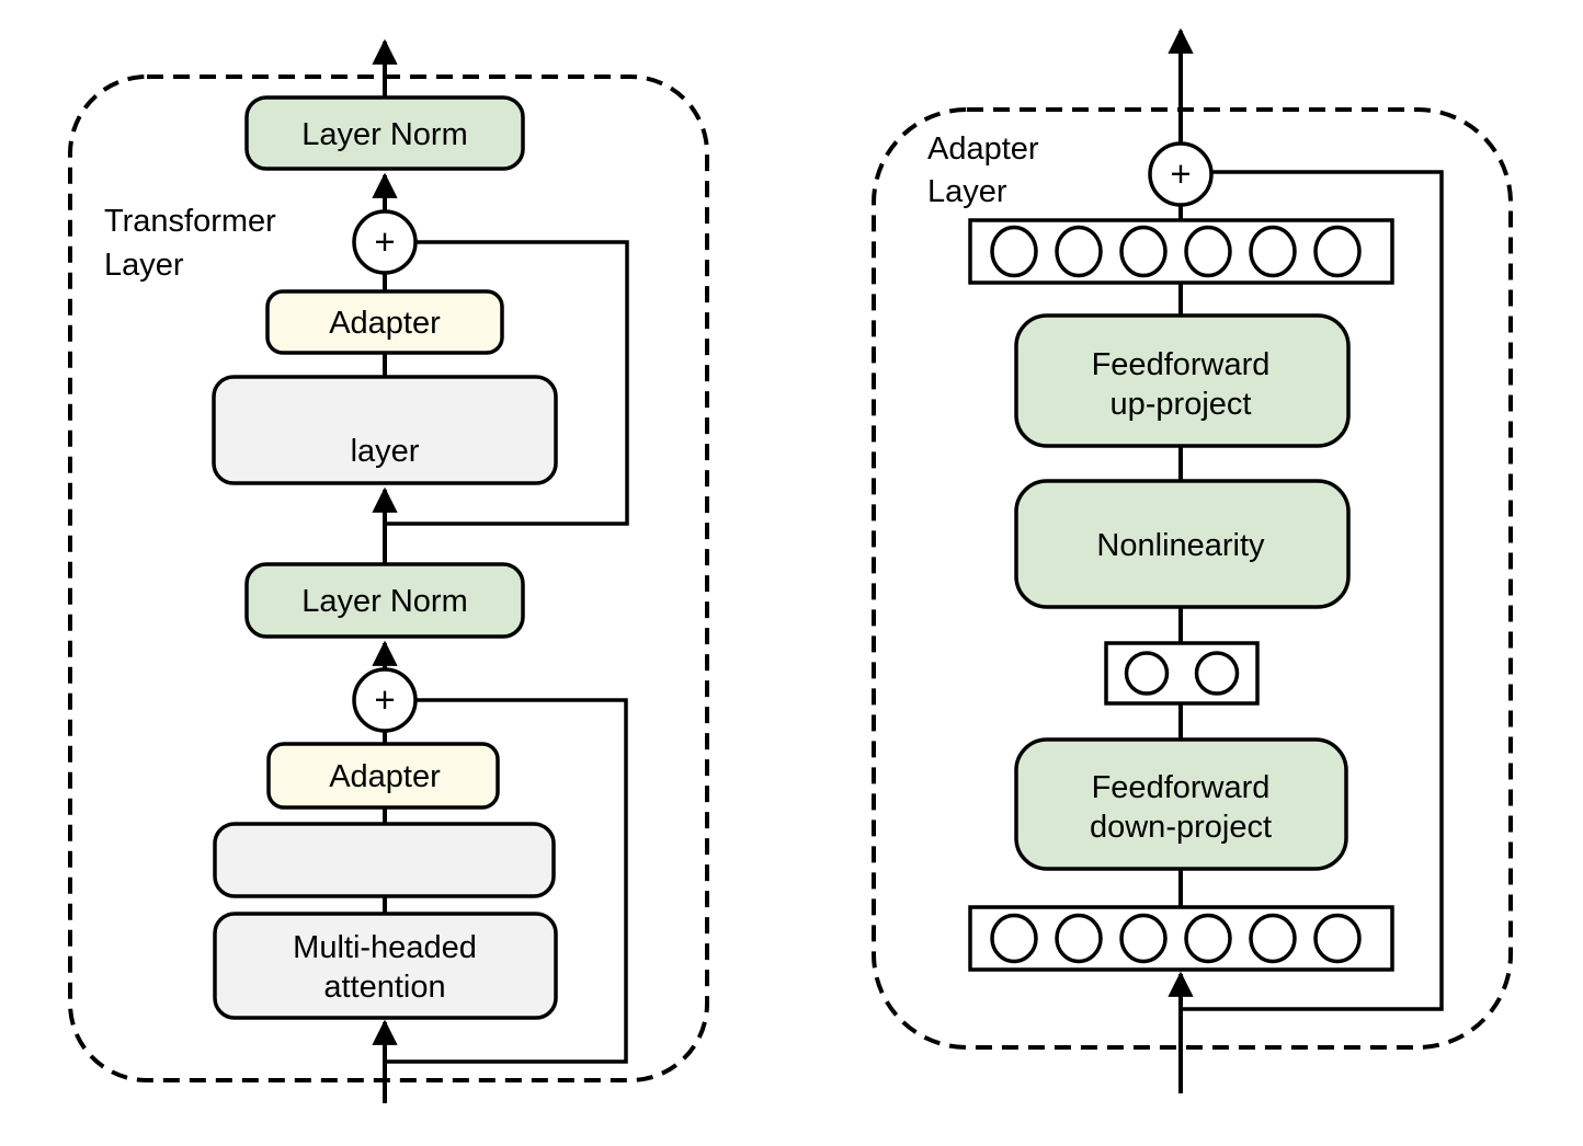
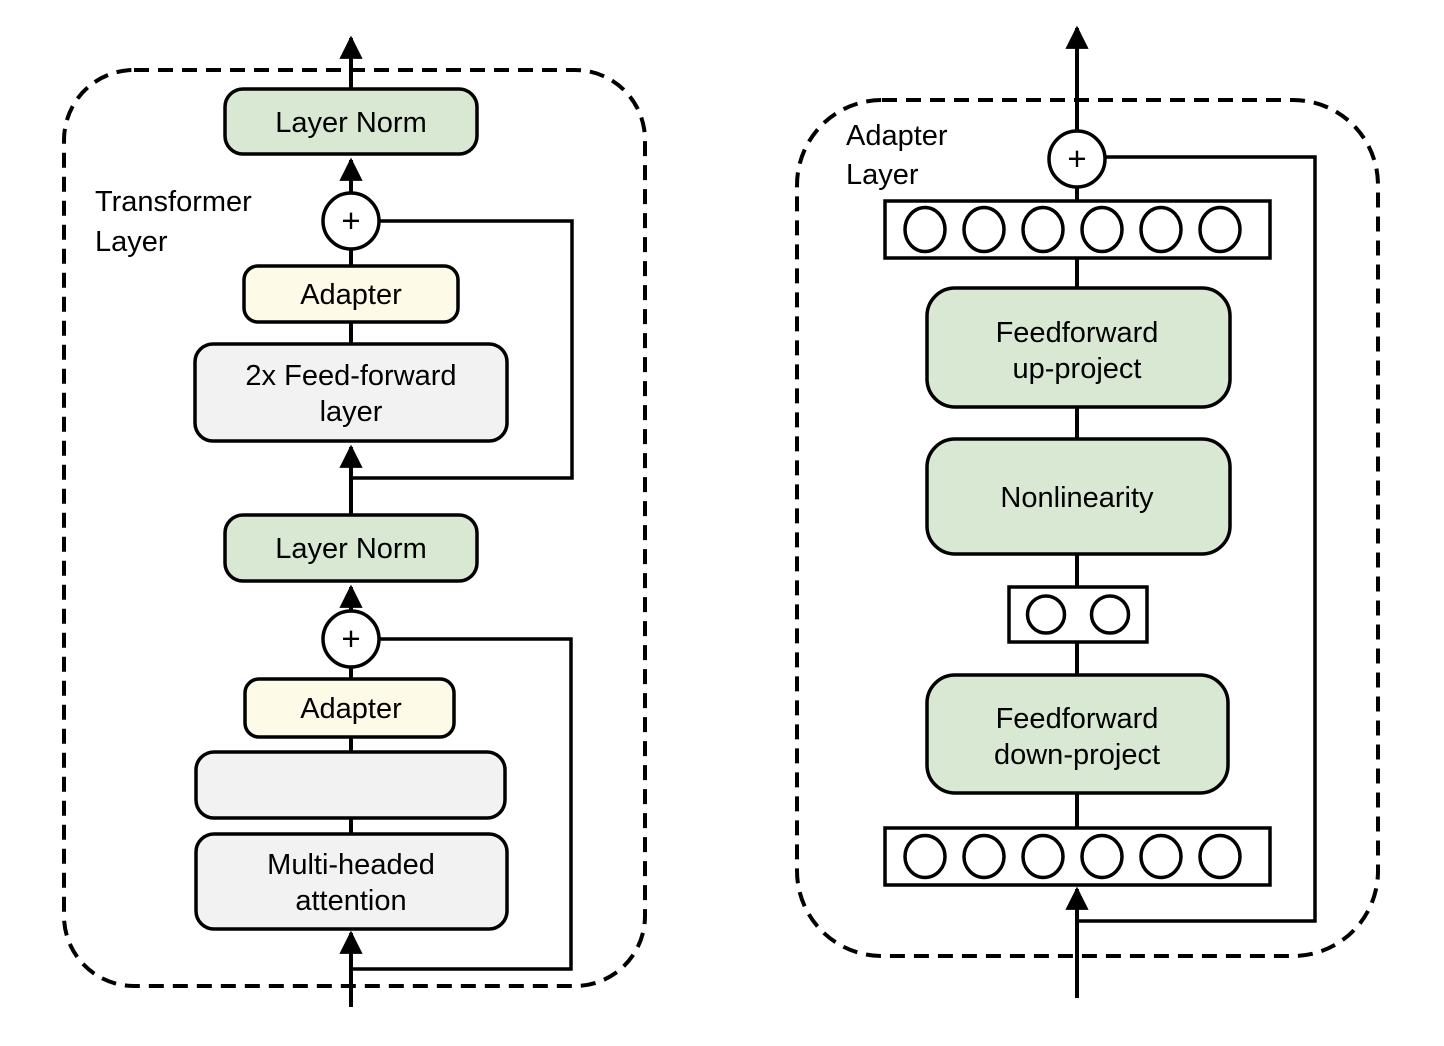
  Layer Norm
  +
  Adapter
+ 2x Feed-forward
  layer
  Layer Norm
  +
  Adapter
  Multi-headed
  attention
  Transformer
  Layer
  +
  Feedforward
  up-project
  Nonlinearity
  Feedforward
  down-project
  Adapter
  Layer
